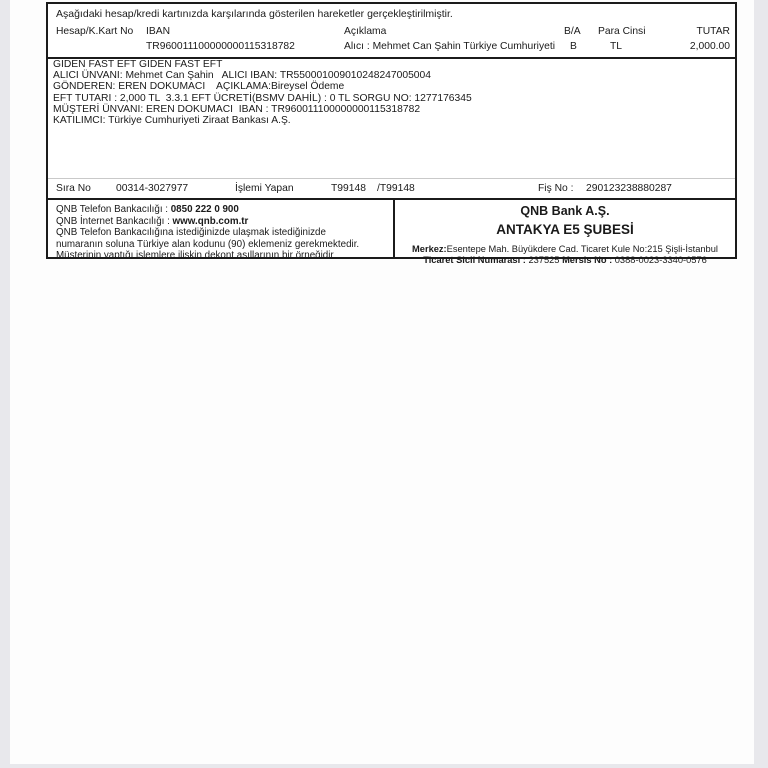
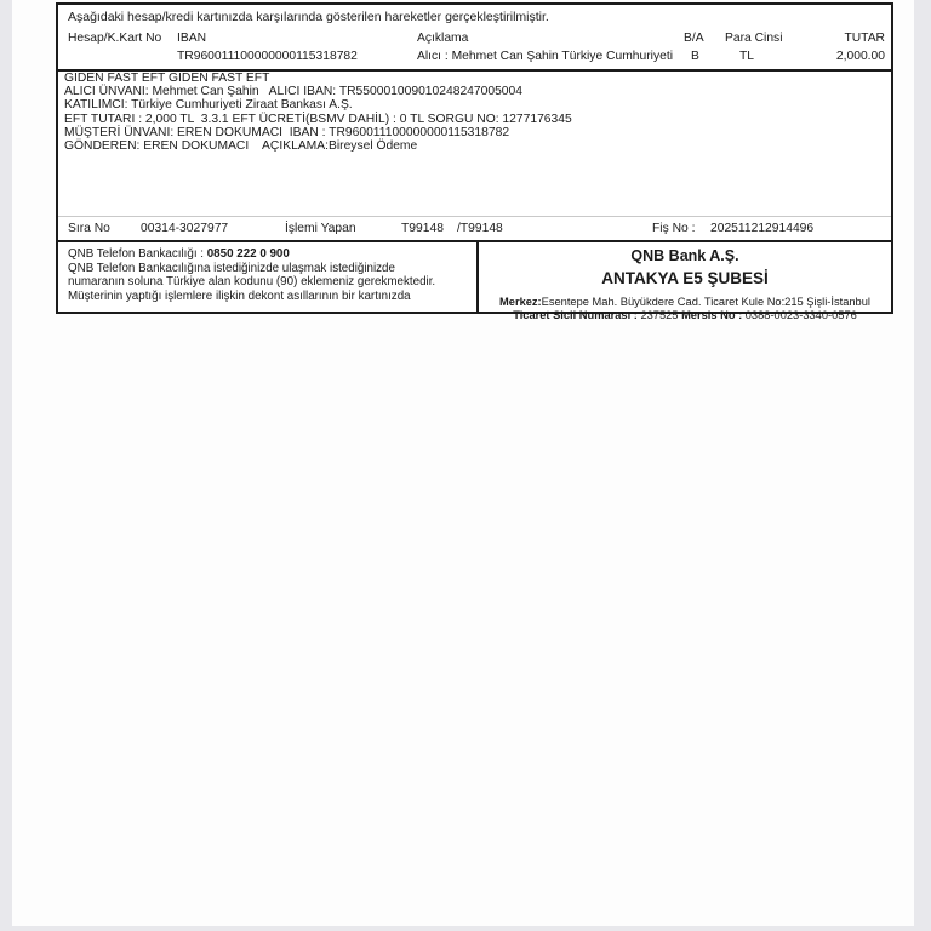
  Aşağıdaki hesap/kredi kartınızda karşılarında gösterilen hareketler gerçekleştirilmiştir.
  Hesap/K.Kart No
  IBAN
  Açıklama
  B/A
  Para Cinsi
  TUTAR
  TR960011100000000115318782
  Alıcı : Mehmet Can Şahin Türkiye Cumhuriyeti
  B
  TL
  2,000.00
  GIDEN FAST EFT GIDEN FAST EFT
  ALICI ÜNVANI: Mehmet Can Şahin ALICI IBAN: TR550001009010248247005004
- GÖNDEREN: EREN DOKUMACI AÇIKLAMA:Bireysel Ödeme
+ KATILIMCI: Türkiye Cumhuriyeti Ziraat Bankası A.Ş.
  EFT TUTARI : 2,000 TL 3.3.1 EFT ÜCRETİ(BSMV DAHİL) : 0 TL SORGU NO: 1277176345
  MÜŞTERİ ÜNVANI: EREN DOKUMACI IBAN : TR960011100000000115318782
- KATILIMCI: Türkiye Cumhuriyeti Ziraat Bankası A.Ş.
+ GÖNDEREN: EREN DOKUMACI AÇIKLAMA:Bireysel Ödeme
  Sıra No
  00314-3027977
  İşlemi Yapan
  T99148
  /T99148
  Fiş No :
- 290123238880287
+ 202511212914496
  QNB Telefon Bankacılığı : 0850 222 0 900
- QNB İnternet Bankacılığı : www.qnb.com.tr
  QNB Telefon Bankacılığına istediğinizde ulaşmak istediğinizde
  numaranın soluna Türkiye alan kodunu (90) eklemeniz gerekmektedir.
- Müşterinin yaptığı işlemlere ilişkin dekont asıllarının bir örneğidir
+ Müşterinin yaptığı işlemlere ilişkin dekont asıllarının bir kartınızda
  QNB Bank A.Ş.
  ANTAKYA E5 ŞUBESİ
  Merkez:Esentepe Mah. Büyükdere Cad. Ticaret Kule No:215 Şişli-İstanbul
  Ticaret Sicil Numarası : 237525 Mersis No : 0388-0023-3340-0576
